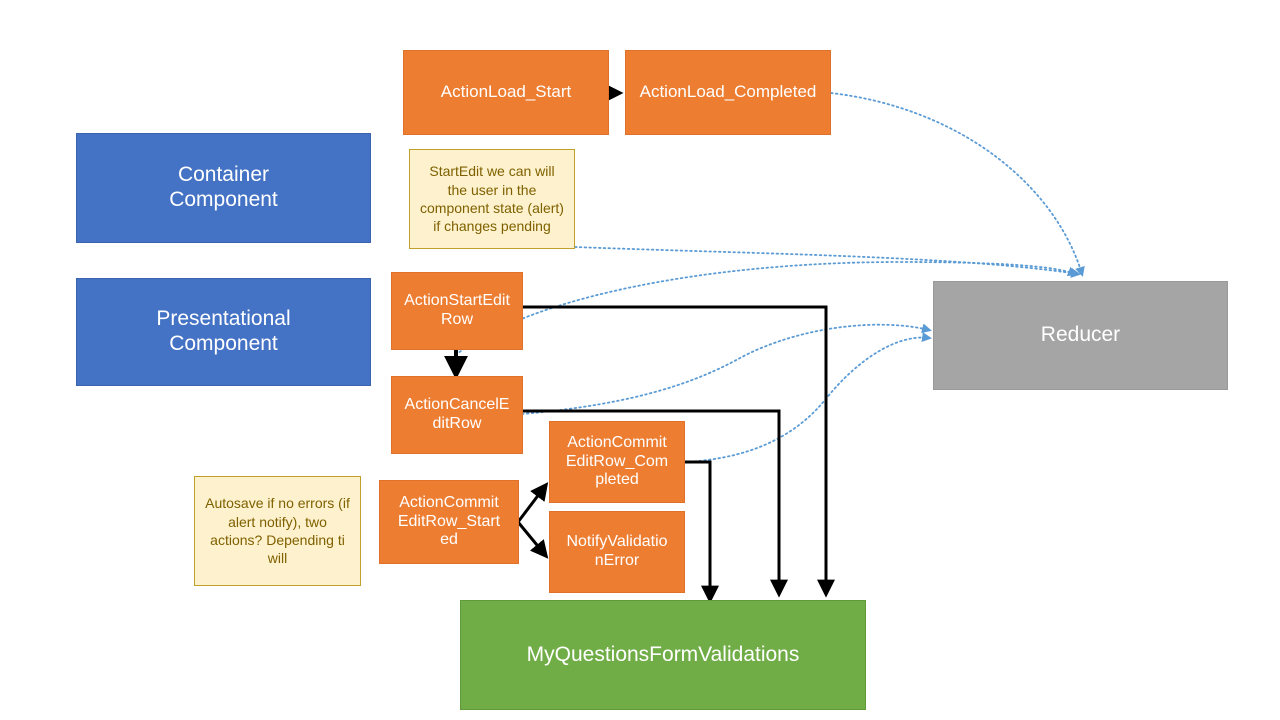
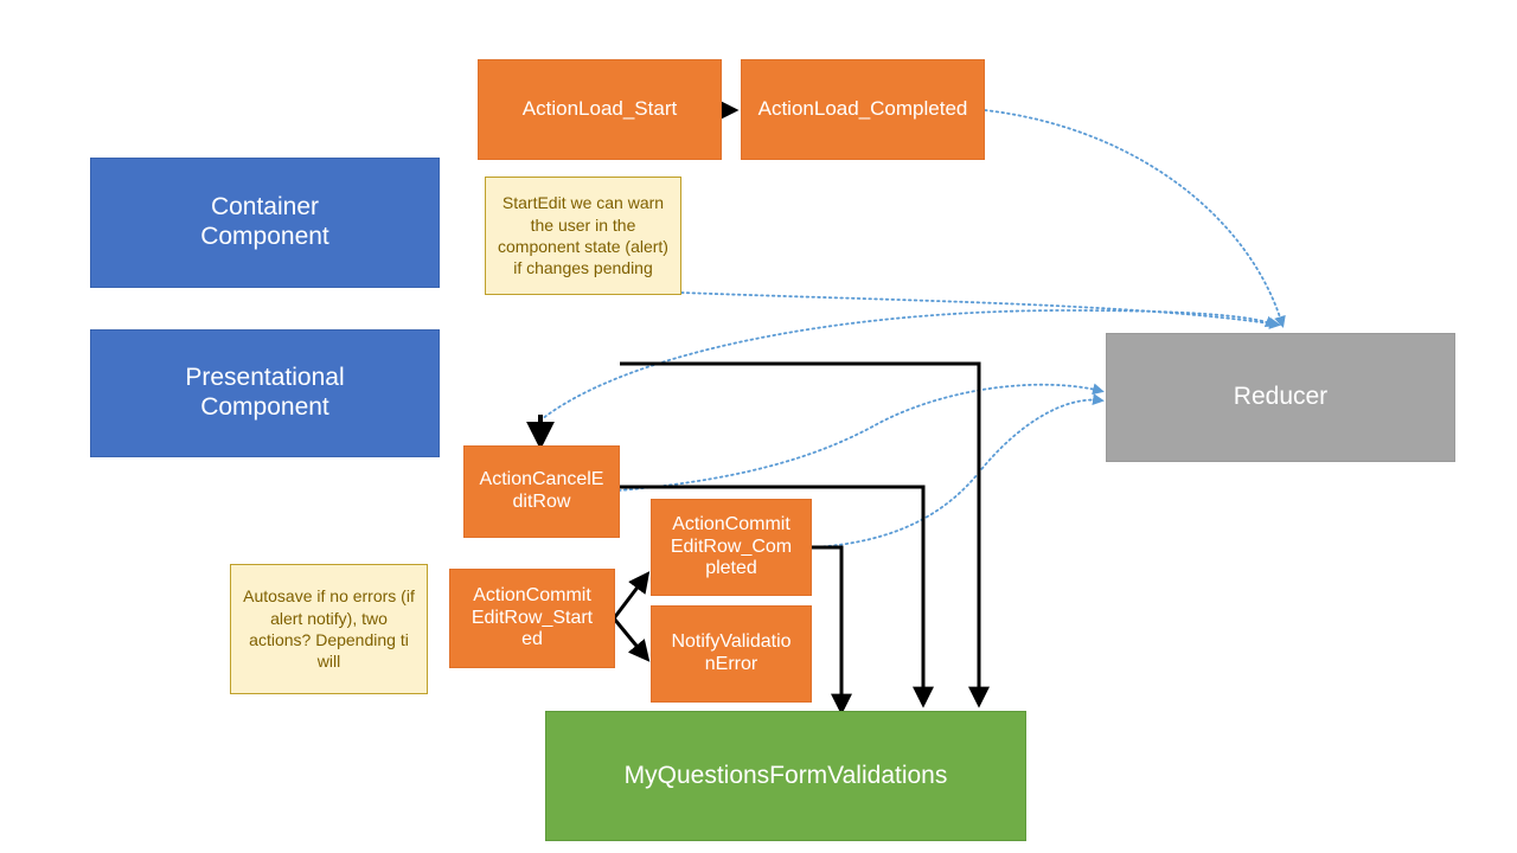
  Container
  Component
  Presentational
  Component
  ActionLoad_Start
  ActionLoad_Completed
- StartEdit we can will the user in the component state (alert) if changes pending
+ StartEdit we can warn the user in the component state (alert) if changes pending
  Autosave if no errors (if alert notify), two actions? Depending ti will
- ActionStartEdit
- Row
  ActionCancelE
  ditRow
  ActionCommit
  EditRow_Start
  ed
  ActionCommit
  EditRow_Com
  pleted
  NotifyValidatio
  nError
  Reducer
  MyQuestionsFormValidations
